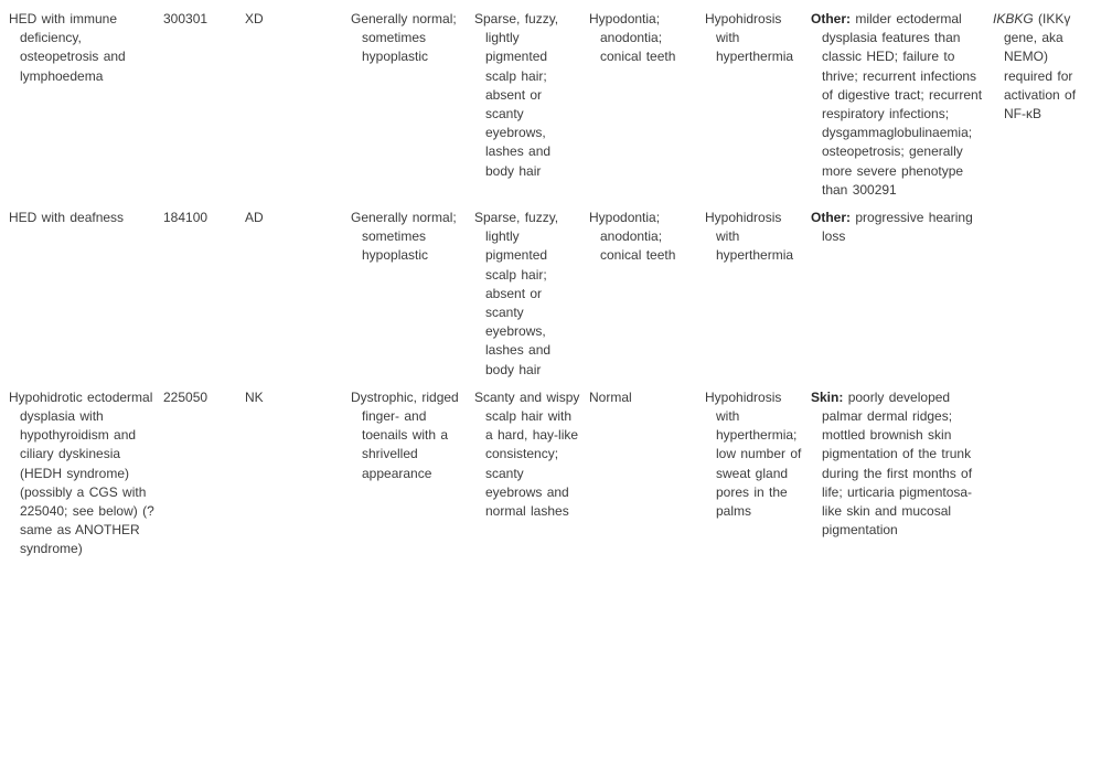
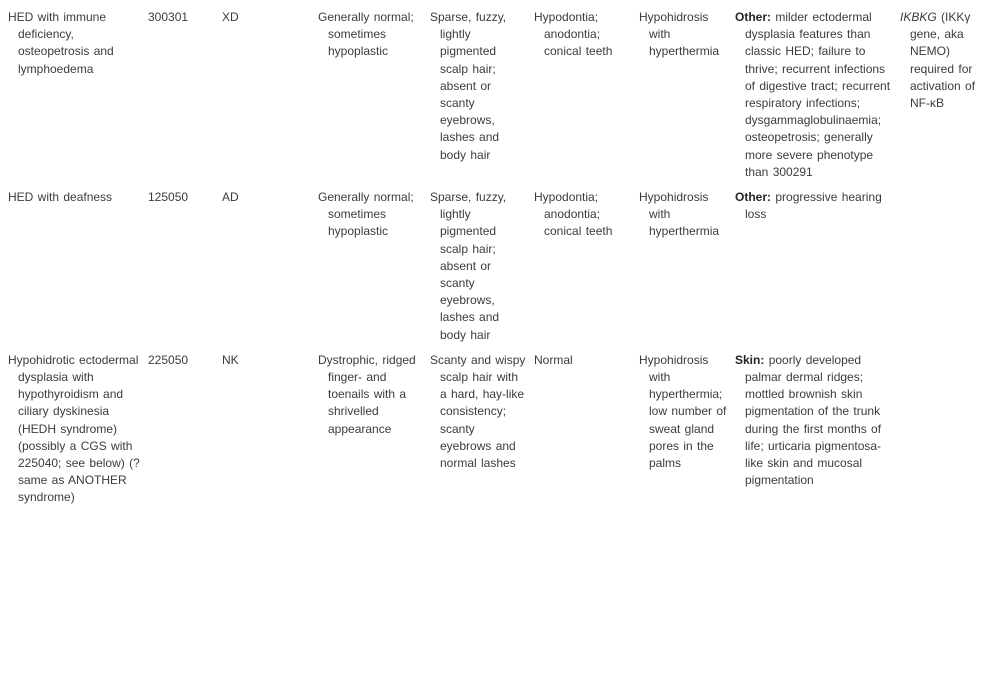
  HED with immune deficiency, osteopetrosis and lymphoedema
  300301
  XD
  Generally normal; sometimes hypoplastic
  Sparse, fuzzy, lightly pigmented scalp hair; absent or scanty eyebrows, lashes and body hair
  Hypodontia; anodontia; conical teeth
  Hypohidrosis with hyperthermia
  Other: milder ectodermal dysplasia features than classic HED; failure to thrive; recurrent infections of digestive tract; recurrent respiratory infections; dysgammaglobulinaemia; osteopetrosis; generally more severe phenotype than 300291
  IKBKG (IKKγ gene, aka NEMO) required for activation of NF-κB
  HED with deafness
- 184100
+ 125050
  AD
  Generally normal; sometimes hypoplastic
  Sparse, fuzzy, lightly pigmented scalp hair; absent or scanty eyebrows, lashes and body hair
  Hypodontia; anodontia; conical teeth
  Hypohidrosis with hyperthermia
  Other: progressive hearing loss
  Hypohidrotic ectodermal dysplasia with hypothyroidism and ciliary dyskinesia (HEDH syndrome) (possibly a CGS with 225040; see below) (? same as ANOTHER syndrome)
  225050
  NK
  Dystrophic, ridged finger- and toenails with a shrivelled appearance
  Scanty and wispy scalp hair with a hard, hay-like consistency; scanty eyebrows and normal lashes
  Normal
  Hypohidrosis with hyperthermia; low number of sweat gland pores in the palms
  Skin: poorly developed palmar dermal ridges; mottled brownish skin pigmentation of the trunk during the first months of life; urticaria pigmentosa-like skin and mucosal pigmentation
